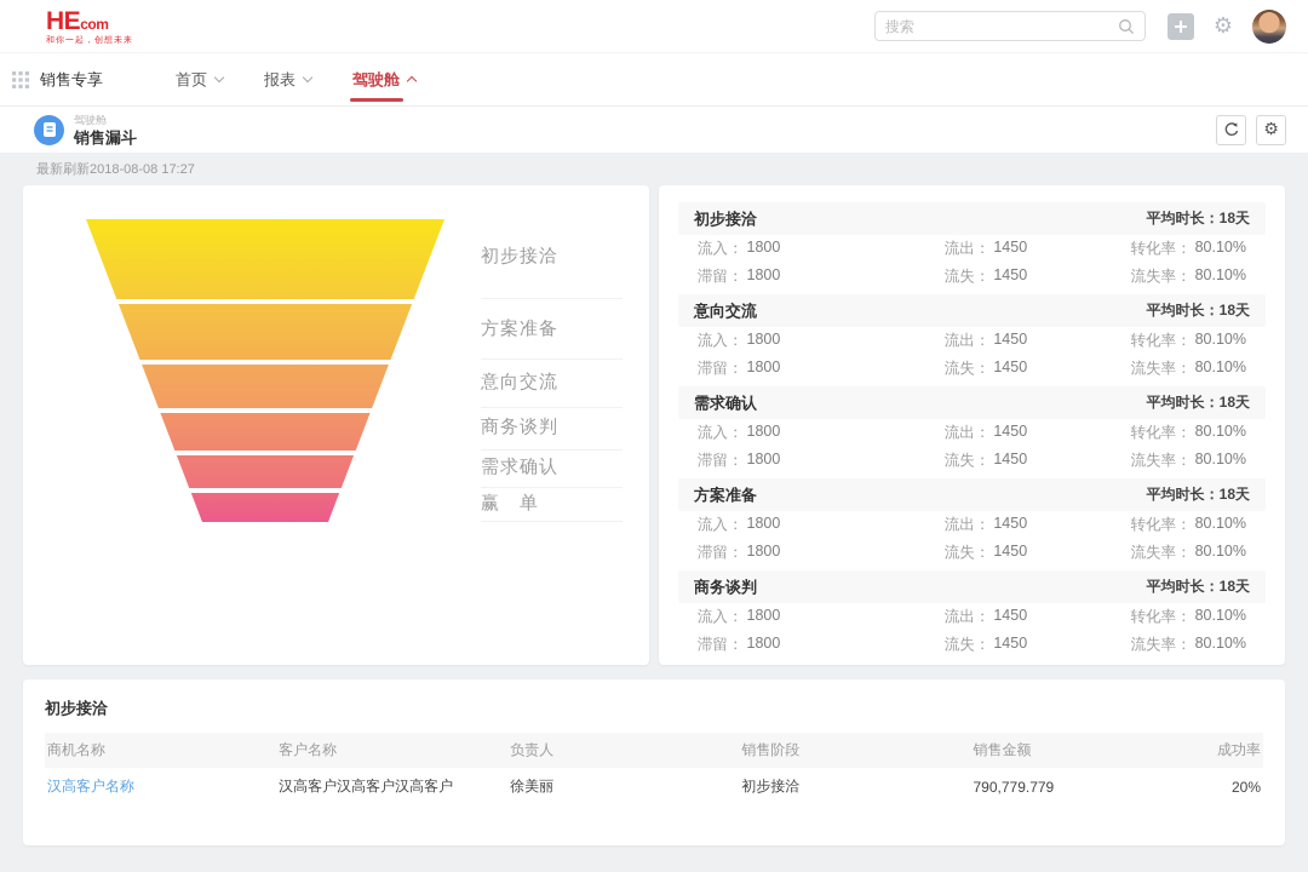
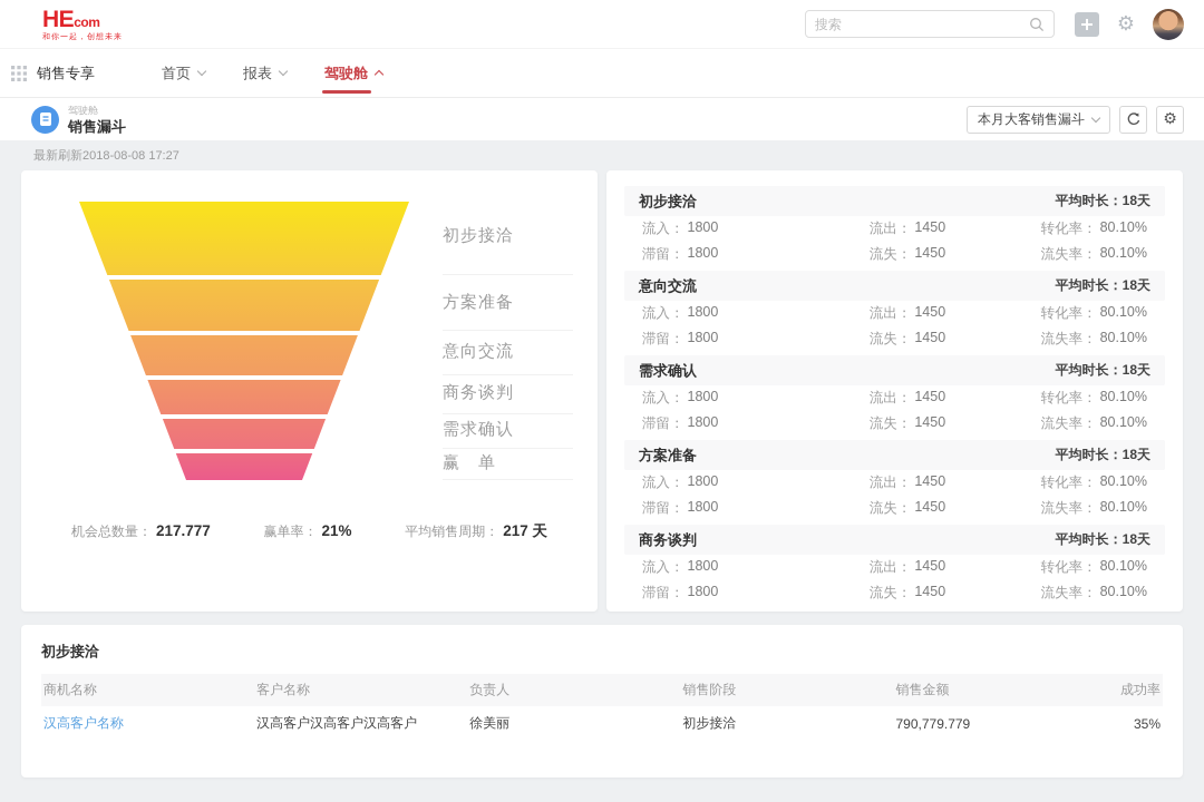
  HEcom
  搜索
  ⚙
  销售专享
  首页
  报表
  驾驶舱
  驾驶舱
  销售漏斗
+ 本月大客销售漏斗
  ⚙
  最新刷新2018-08-08 17:27
  初步接洽
  方案准备
  意向交流
  商务谈判
  需求确认
  赢 单
+ 机会总数量：
+ 217.777
+ 赢单率：
+ 21%
+ 平均销售周期：
+ 217 天
  初步接洽
  平均时长：18天
  流入：
  1800
  流出：
  1450
  转化率：
  80.10%
  滞留：
  1800
  流失：
  1450
  流失率：
  80.10%
  意向交流
  平均时长：18天
  流入：
  1800
  流出：
  1450
  转化率：
  80.10%
  滞留：
  1800
  流失：
  1450
  流失率：
  80.10%
  需求确认
  平均时长：18天
  流入：
  1800
  流出：
  1450
  转化率：
  80.10%
  滞留：
  1800
  流失：
  1450
  流失率：
  80.10%
  方案准备
  平均时长：18天
  流入：
  1800
  流出：
  1450
  转化率：
  80.10%
  滞留：
  1800
  流失：
  1450
  流失率：
  80.10%
  商务谈判
  平均时长：18天
  流入：
  1800
  流出：
  1450
  转化率：
  80.10%
  滞留：
  1800
  流失：
  1450
  流失率：
  80.10%
  初步接洽
  商机名称	客户名称	负责人	销售阶段	销售金额	成功率
- 汉高客户名称	汉高客户汉高客户汉高客户	徐美丽	初步接洽	790,779.779	20%
+ 汉高客户名称	汉高客户汉高客户汉高客户	徐美丽	初步接洽	790,779.779	35%
